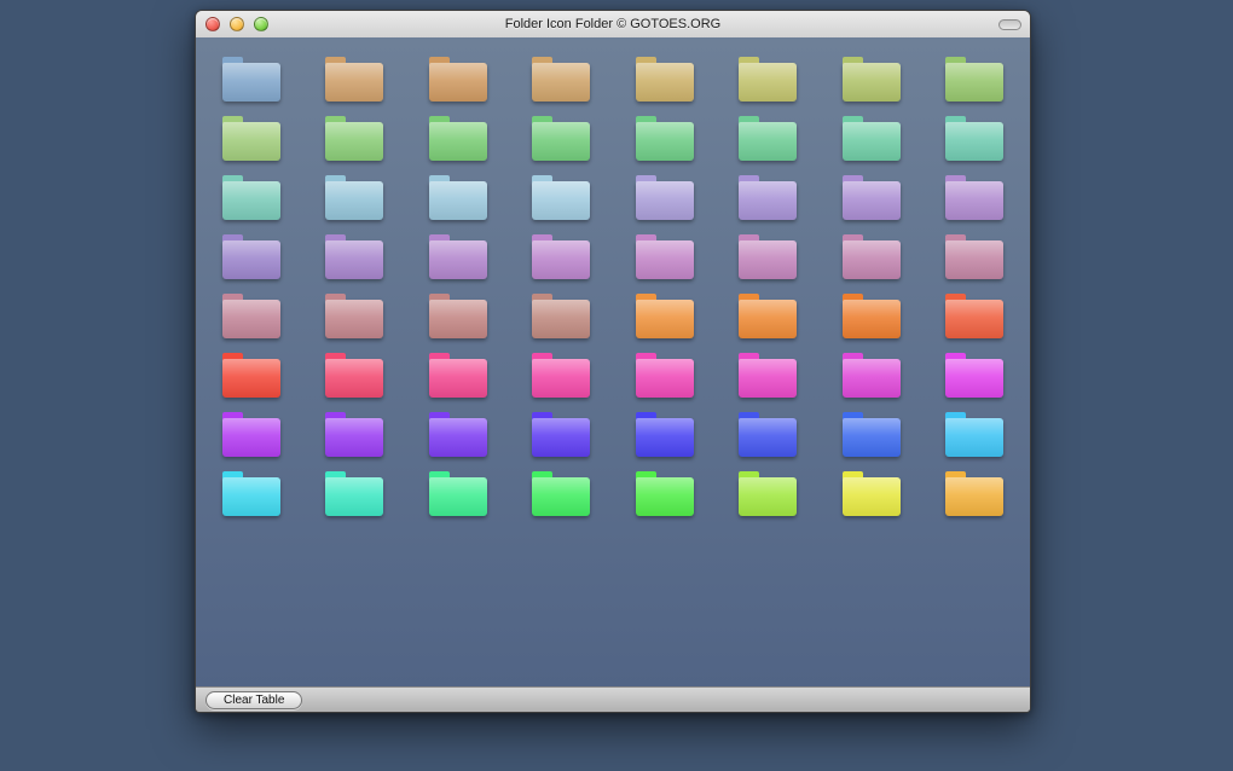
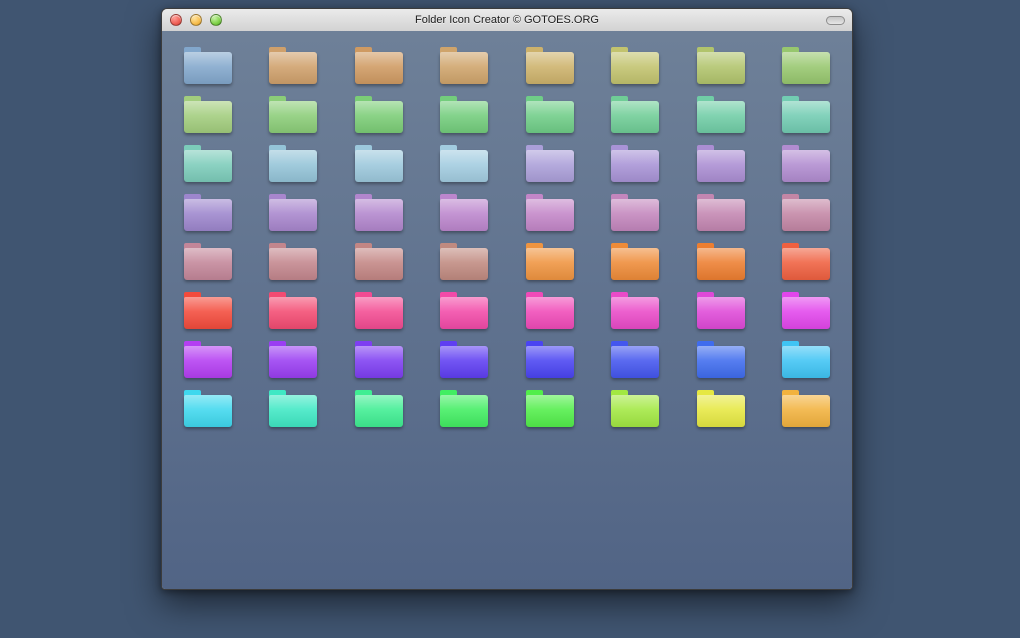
- Folder Icon Folder © GOTOES.ORG
+ Folder Icon Creator © GOTOES.ORG
- Clear Table
